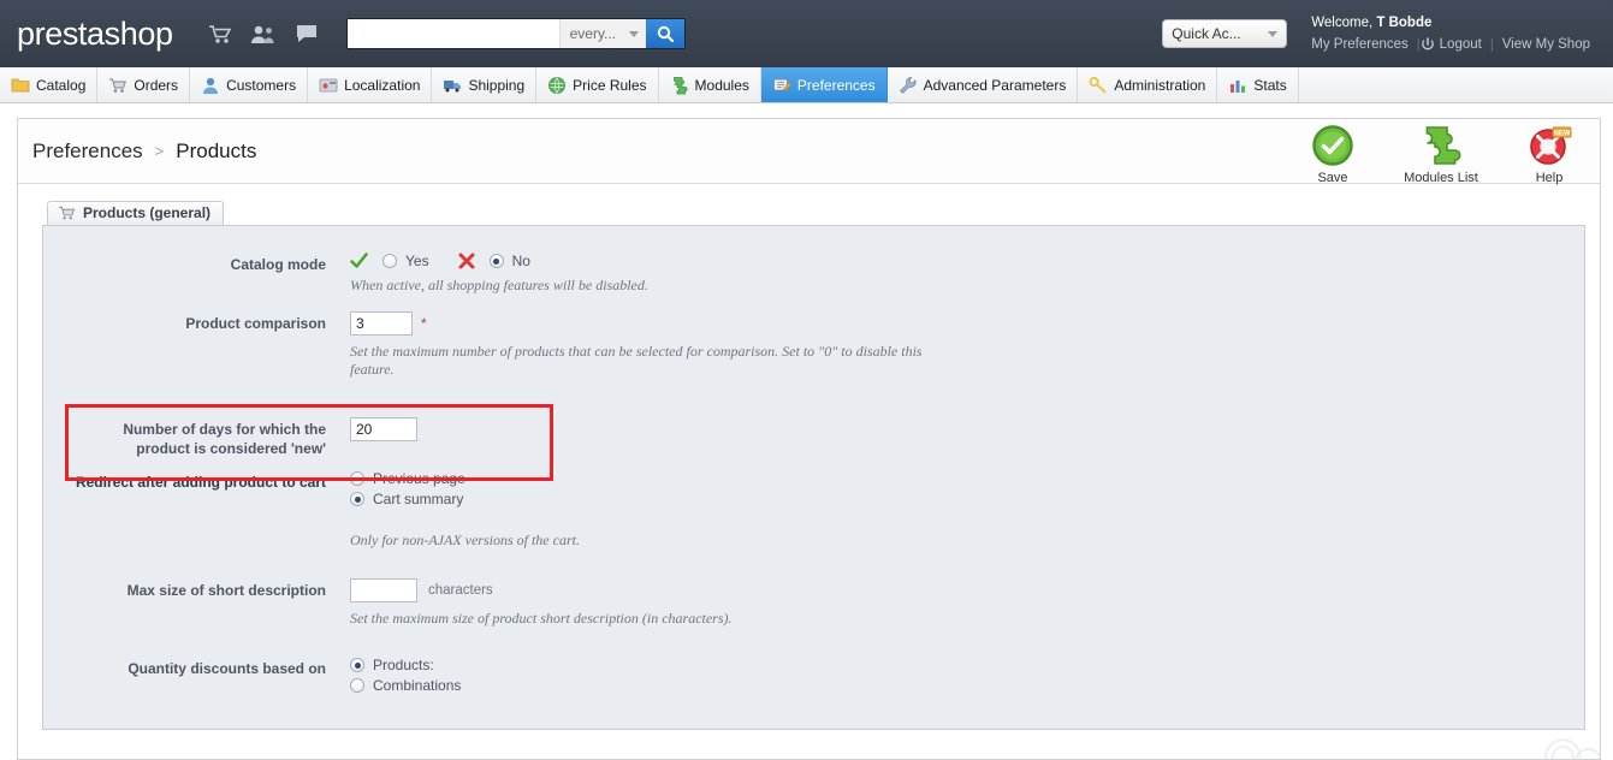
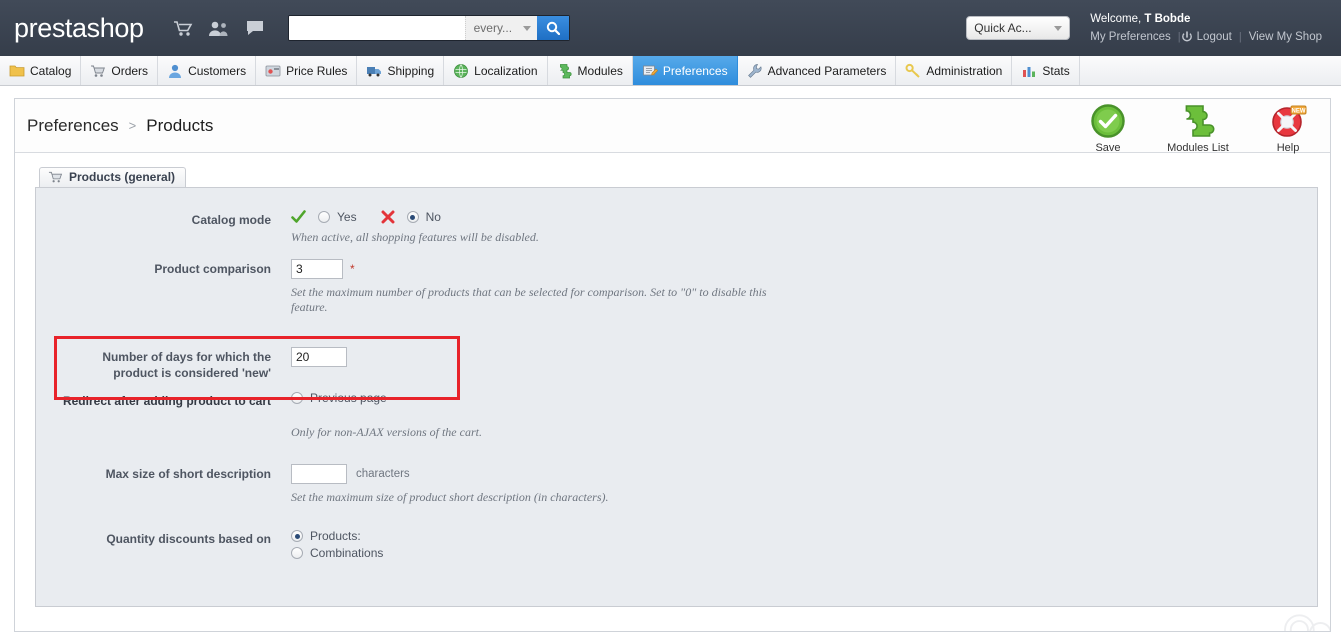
  prestashop
  every...
  Quick Ac...
  Welcome, T Bobde
  My Preferences
  |
  Logout
  |
  View My Shop
  Catalog
  Orders
  Customers
- Localization
+ Price Rules
  Shipping
- Price Rules
+ Localization
  Modules
  Preferences
  Advanced Parameters
  Administration
  Stats
  Preferences
  >
  Products
  Save
  Modules List
  Help
  Products (general)
  Catalog mode
  Yes
  No
  When active, all shopping features will be disabled.
  Product comparison
  3
  *
  Set the maximum number of products that can be selected for comparison. Set to "0" to disable this feature.
  Number of days for which the
  product is considered 'new'
  20
  Redirect after adding product to cart
  Previous page
- Cart summary
  Only for non-AJAX versions of the cart.
  Max size of short description
  characters
  Set the maximum size of product short description (in characters).
  Quantity discounts based on
  Products:
  Combinations
